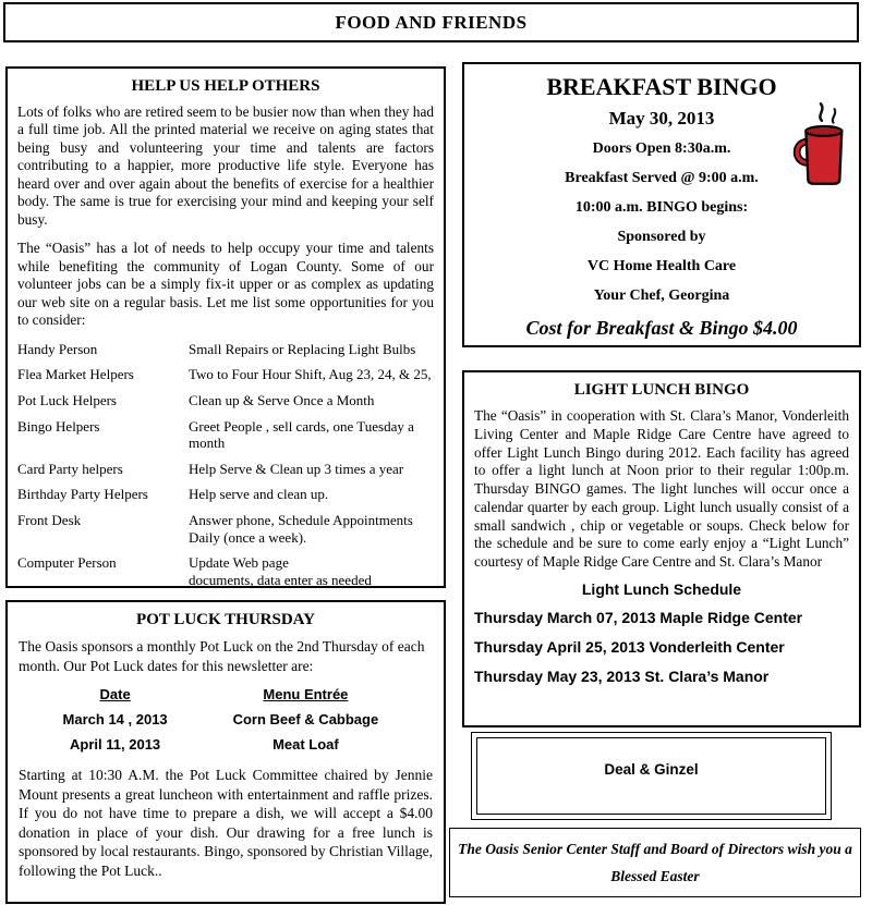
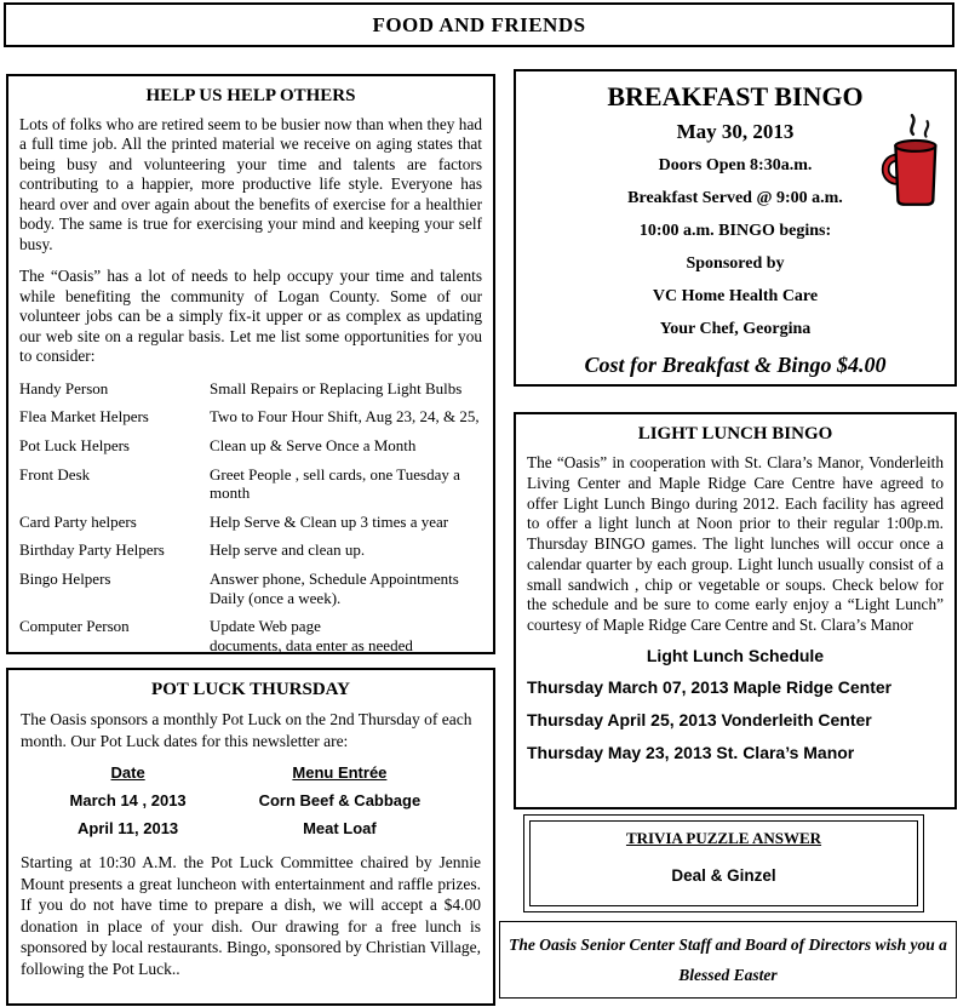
  FOOD AND FRIENDS
  HELP US HELP OTHERS
  Lots of folks who are retired seem to be busier now than when they had a full time job. All the printed material we receive on aging states that being busy and volunteering your time and talents are factors contributing to a happier, more productive life style. Everyone has heard over and over again about the benefits of exercise for a healthier body. The same is true for exercising your mind and keeping your self busy.
  The “Oasis” has a lot of needs to help occupy your time and talents while benefiting the community of Logan County. Some of our volunteer jobs can be a simply fix-it upper or as complex as updating our web site on a regular basis. Let me list some opportunities for you to consider:
  Handy Person
  Small Repairs or Replacing Light Bulbs
  Flea Market Helpers
  Two to Four Hour Shift, Aug 23, 24, & 25,
  Pot Luck Helpers
  Clean up & Serve Once a Month
- Bingo Helpers
+ Front Desk
  Greet People , sell cards, one Tuesday a month
  Card Party helpers
  Help Serve & Clean up 3 times a year
  Birthday Party Helpers
  Help serve and clean up.
- Front Desk
+ Bingo Helpers
  Answer phone, Schedule Appointments Daily (once a week).
  Computer Person
  Update Web page
  documents, data enter as needed
  POT LUCK THURSDAY
  The Oasis sponsors a monthly Pot Luck on the 2nd Thursday of each month. Our Pot Luck dates for this newsletter are:
  Date
  Menu Entrée
  March 14 , 2013
  Corn Beef & Cabbage
  April 11, 2013
  Meat Loaf
  Starting at 10:30 A.M. the Pot Luck Committee chaired by Jennie Mount presents a great luncheon with entertainment and raffle prizes. If you do not have time to prepare a dish, we will accept a $4.00 donation in place of your dish. Our drawing for a free lunch is sponsored by local restaurants. Bingo, sponsored by Christian Village, following the Pot Luck..
  BREAKFAST BINGO
  May 30, 2013
  Doors Open 8:30a.m.
  Breakfast Served @ 9:00 a.m.
  10:00 a.m. BINGO begins:
  Sponsored by
  VC Home Health Care
  Your Chef, Georgina
  Cost for Breakfast & Bingo $4.00
  LIGHT LUNCH BINGO
  The “Oasis” in cooperation with St. Clara’s Manor, Vonderleith Living Center and Maple Ridge Care Centre have agreed to offer Light Lunch Bingo during 2012. Each facility has agreed to offer a light lunch at Noon prior to their regular 1:00p.m. Thursday BINGO games. The light lunches will occur once a calendar quarter by each group. Light lunch usually consist of a small sandwich , chip or vegetable or soups. Check below for the schedule and be sure to come early enjoy a “Light Lunch” courtesy of Maple Ridge Care Centre and St. Clara’s Manor
  Light Lunch Schedule
  Thursday March 07, 2013 Maple Ridge Center
  Thursday April 25, 2013 Vonderleith Center
  Thursday May 23, 2013 St. Clara’s Manor
+ TRIVIA PUZZLE ANSWER
  Deal & Ginzel
  The Oasis Senior Center Staff and Board of Directors wish you a
  Blessed Easter
